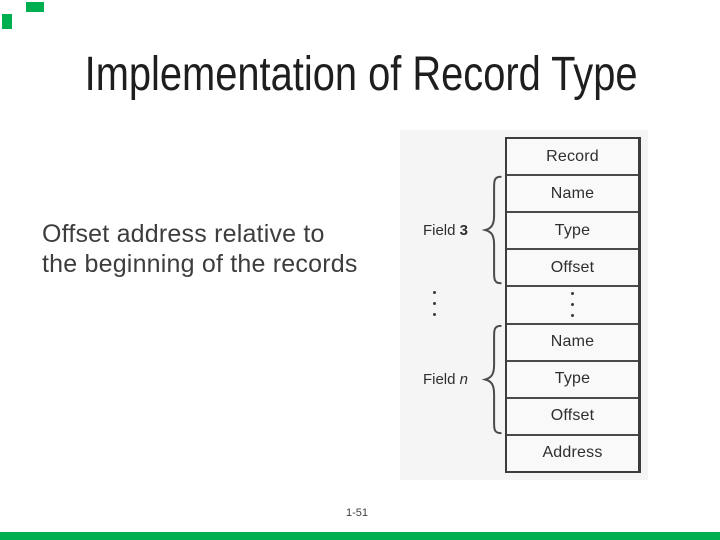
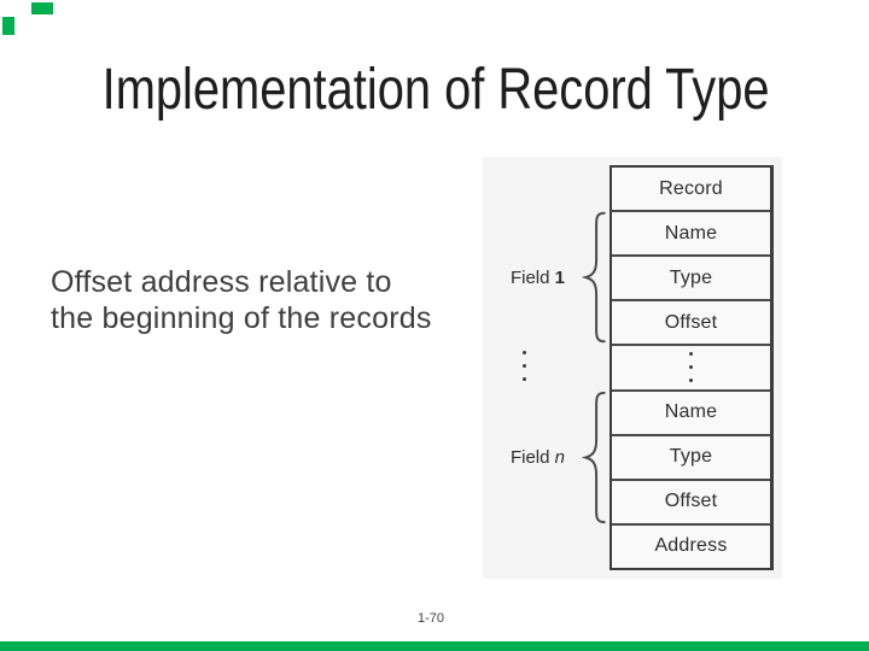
  Implementation of Record Type
  Offset address relative to
  the beginning of the records
- Field 3
+ Field 1
  Field n
  Record
  Name
  Type
  Offset
  Name
  Type
  Offset
  Address
- 1-51
+ 1-70
